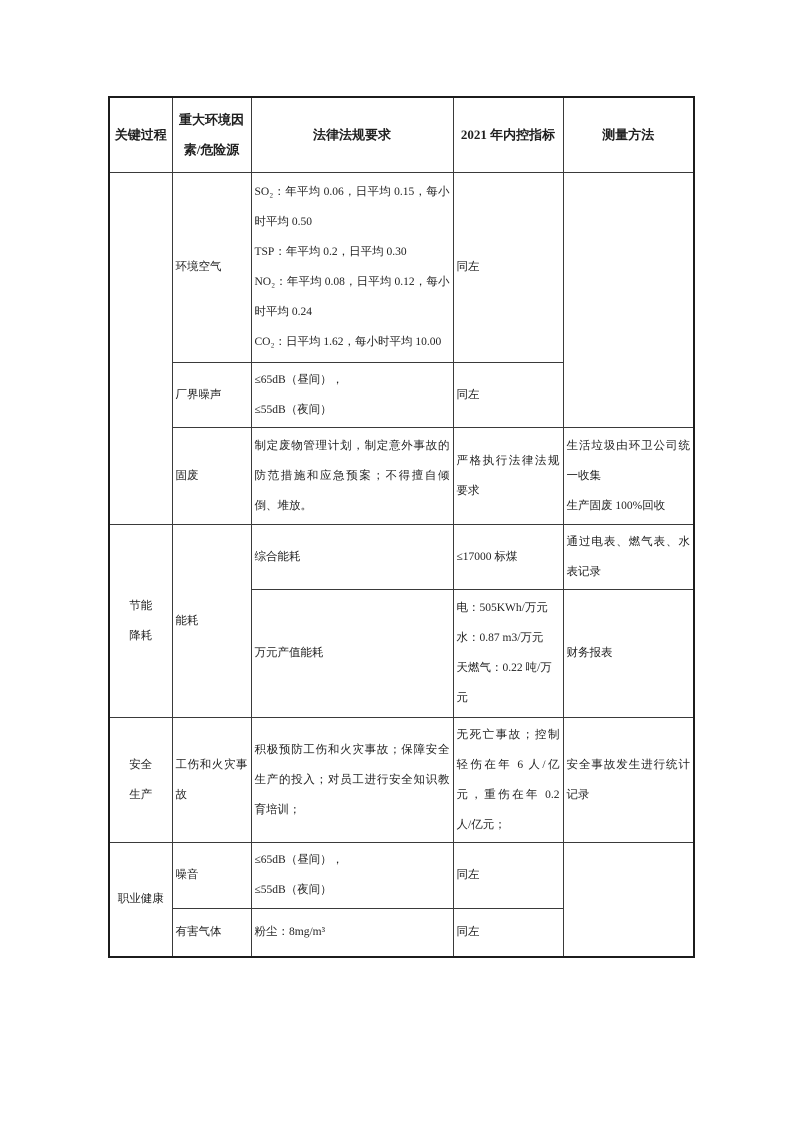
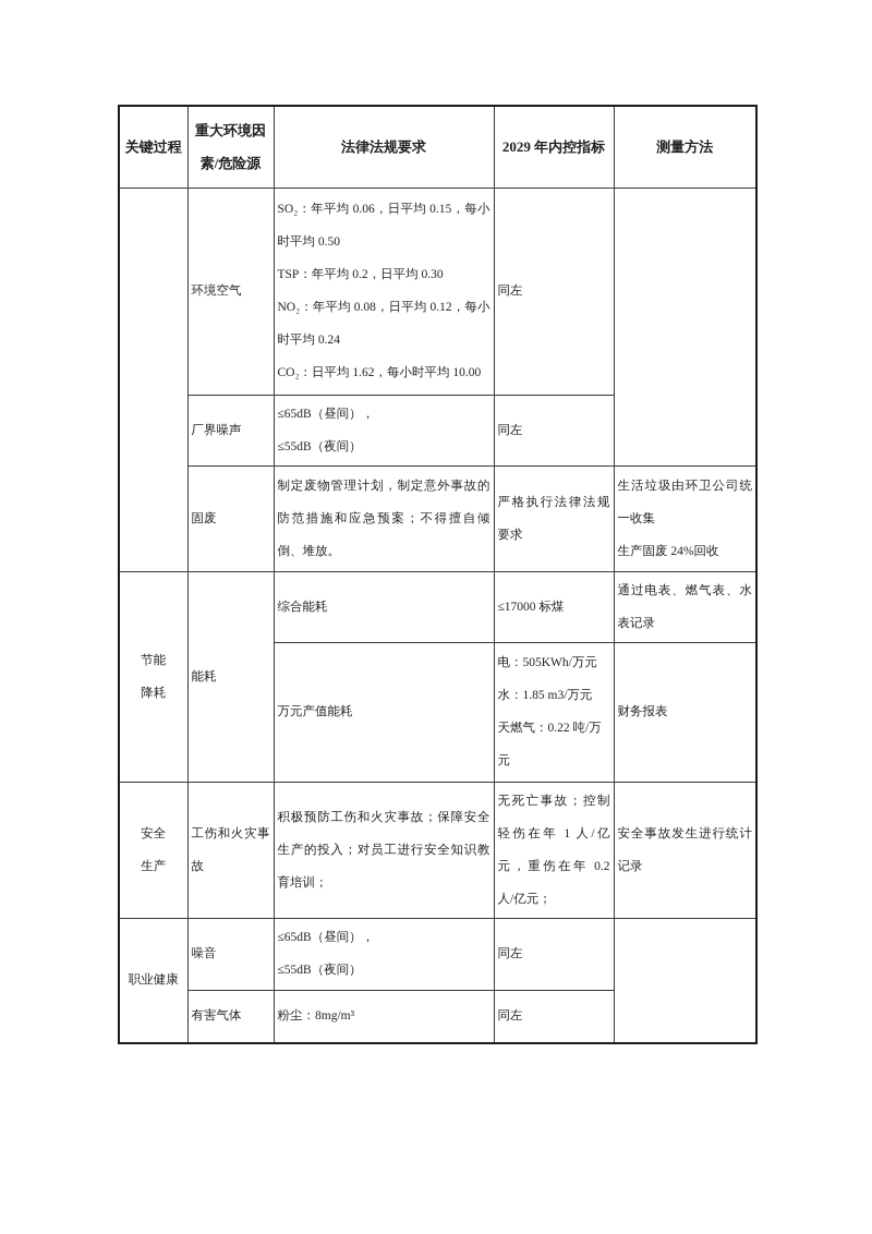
- 关键过程	重大环境因 素/危险源	法律法规要求	2021 年内控指标	测量方法
+ 关键过程	重大环境因 素/危险源	法律法规要求	2029 年内控指标	测量方法
  	环境空气	SO₂：年平均 0.06，日平均 0.15，每小时平均 0.50 TSP：年平均 0.2，日平均 0.30 NO₂：年平均 0.08，日平均 0.12，每小时平均 0.24 CO₂：日平均 1.62，每小时平均 10.00	同左
  厂界噪声	≤65dB（昼间）， ≤55dB（夜间）	同左
- 固废	制定废物管理计划，制定意外事故的防范措施和应急预案；不得擅自倾倒、堆放。	严格执行法律法规要求	生活垃圾由环卫公司统一收集 生产固废 100%回收
+ 固废	制定废物管理计划，制定意外事故的防范措施和应急预案；不得擅自倾倒、堆放。	严格执行法律法规要求	生活垃圾由环卫公司统一收集 生产固废 24%回收
  节能 降耗	能耗	综合能耗	≤17000 标煤	通过电表、燃气表、水表记录
- 万元产值能耗	电：505KWh/万元 水：0.87 m3/万元 天燃气：0.22 吨/万元	财务报表
+ 万元产值能耗	电：505KWh/万元 水：1.85 m3/万元 天燃气：0.22 吨/万元	财务报表
- 安全 生产	工伤和火灾事故	积极预防工伤和火灾事故；保障安全生产的投入；对员工进行安全知识教育培训；	无死亡事故；控制轻伤在年 6 人/亿元，重伤在年 0.2 人/亿元；	安全事故发生进行统计记录
+ 安全 生产	工伤和火灾事故	积极预防工伤和火灾事故；保障安全生产的投入；对员工进行安全知识教育培训；	无死亡事故；控制轻伤在年 1 人/亿元，重伤在年 0.2 人/亿元；	安全事故发生进行统计记录
  职业健康	噪音	≤65dB（昼间）， ≤55dB（夜间）	同左
  有害气体	粉尘：8mg/m³	同左
